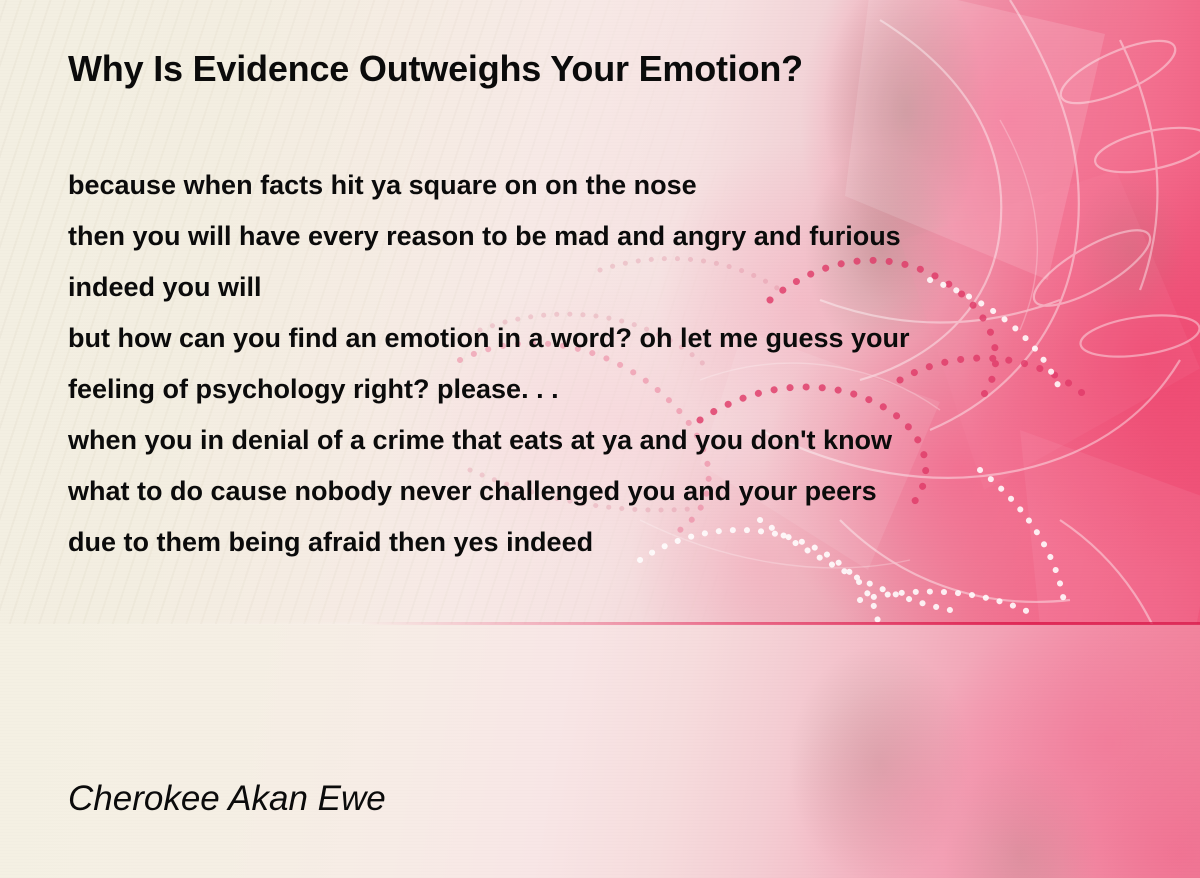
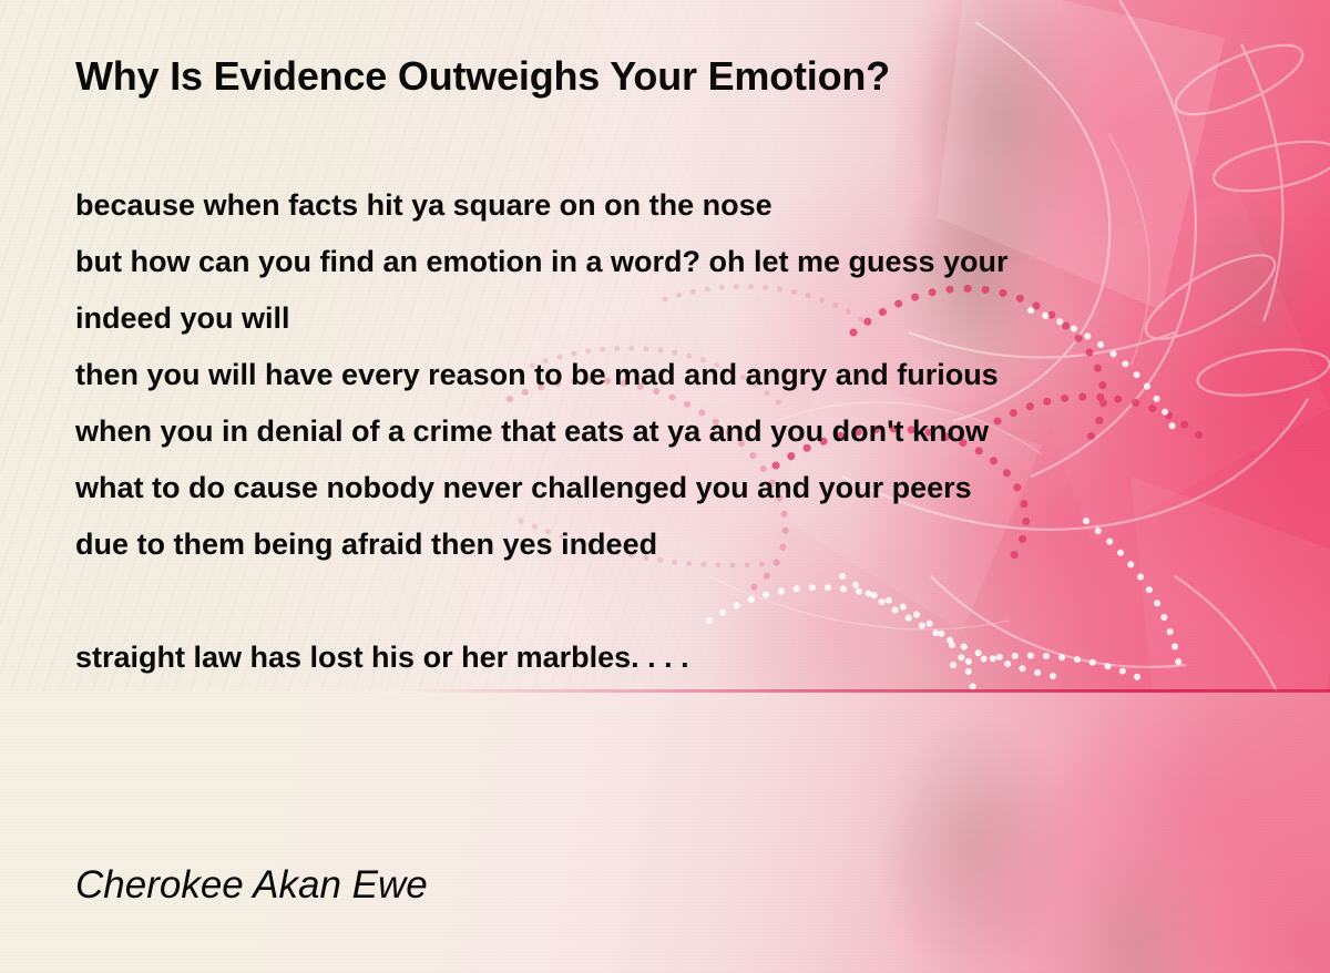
  Why Is Evidence Outweighs Your Emotion?
  because when facts hit ya square on on the nose
- then you will have every reason to be mad and angry and furious
+ but how can you find an emotion in a word? oh let me guess your
  indeed you will
- but how can you find an emotion in a word? oh let me guess your
+ then you will have every reason to be mad and angry and furious
- feeling of psychology right? please. . .
  when you in denial of a crime that eats at ya and you don't know
  what to do cause nobody never challenged you and your peers
  due to them being afraid then yes indeed
+ straight law has lost his or her marbles. . . .
  Cherokee Akan Ewe
